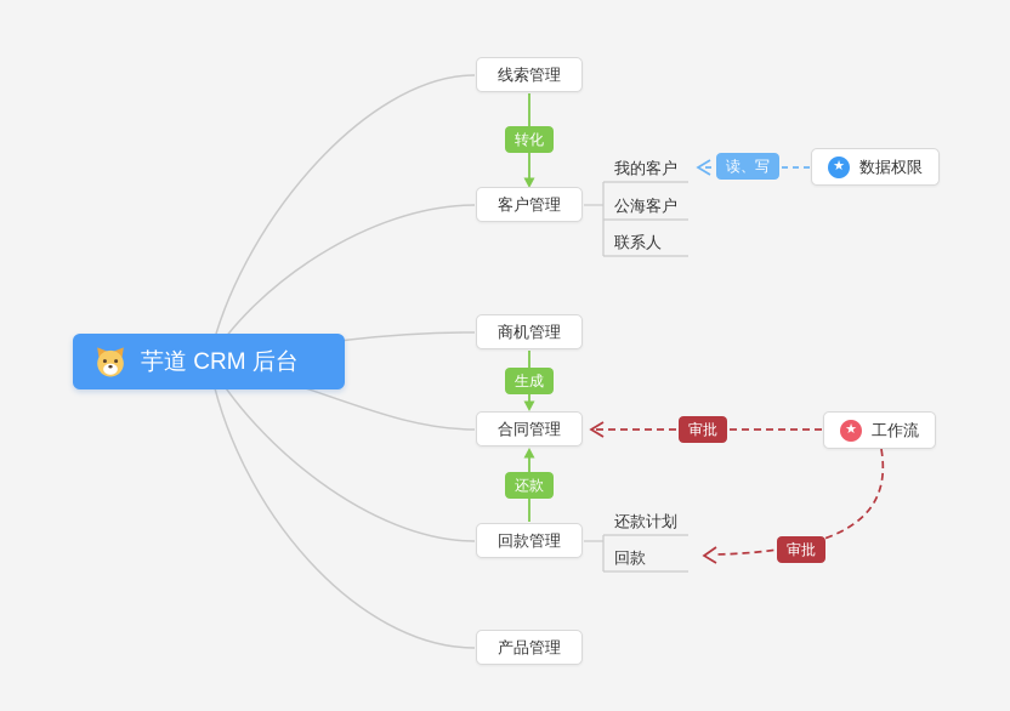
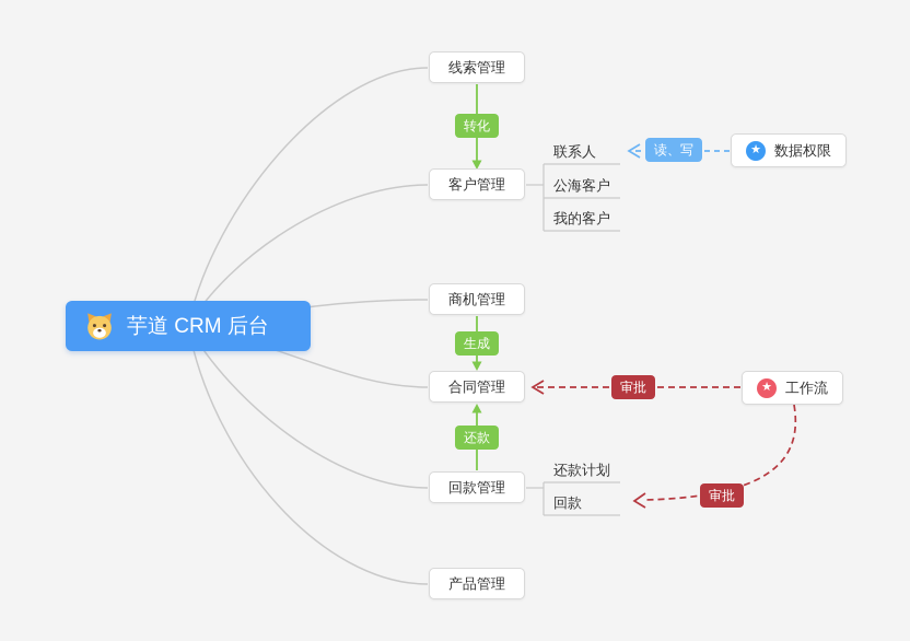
  芋道 CRM 后台
  线索管理
  客户管理
  商机管理
  合同管理
  回款管理
  产品管理
- 我的客户
+ 联系人
  公海客户
- 联系人
+ 我的客户
  还款计划
  回款
  ★
  数据权限
  ★
  工作流
  转化
  生成
  还款
  读、写
  审批
  审批
